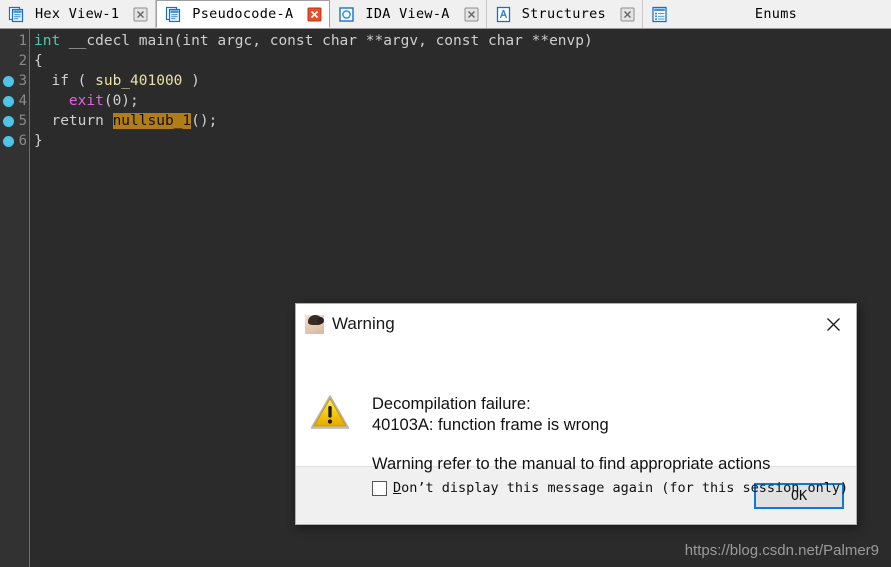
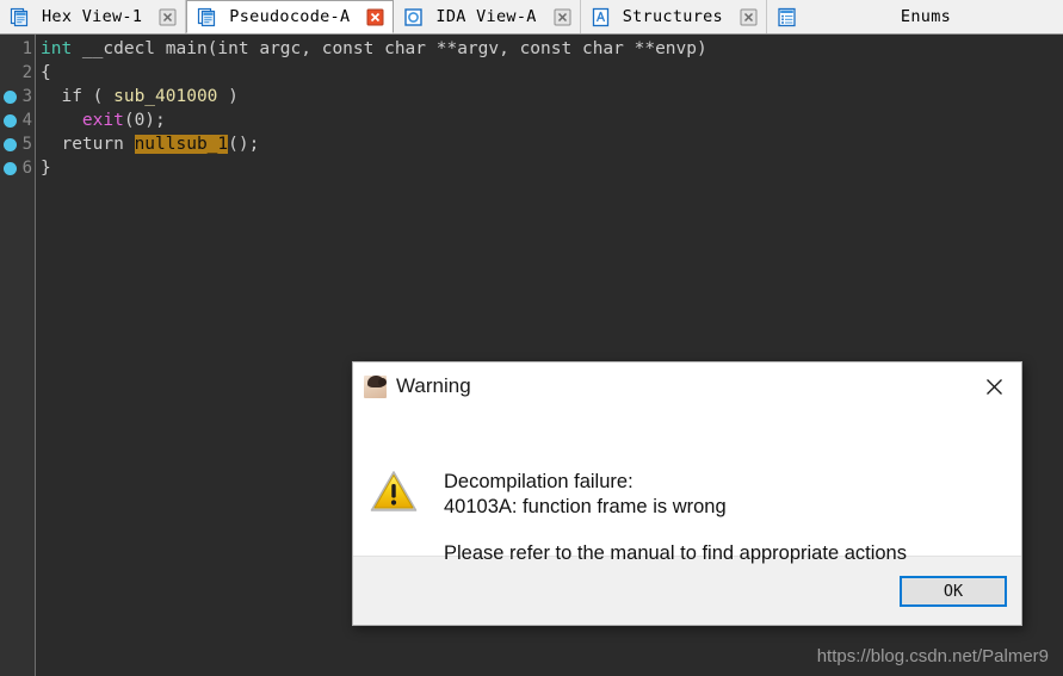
  Hex View-1
  Pseudocode-A
  IDA View-A
  Structures
  Enums
  1
  int __cdecl main(int argc, const char **argv, const char **envp)
  2
  {
  3
  if ( sub_401000 )
  4
  exit(0);
  5
  return nullsub_1();
  6
  }
  https://blog.csdn.net/Palmer9
  Warning
  Decompilation failure:
  40103A: function frame is wrong
- Warning refer to the manual to find appropriate actions
+ Please refer to the manual to find appropriate actions
- Don’t display this message again (for this session only)
  OK
